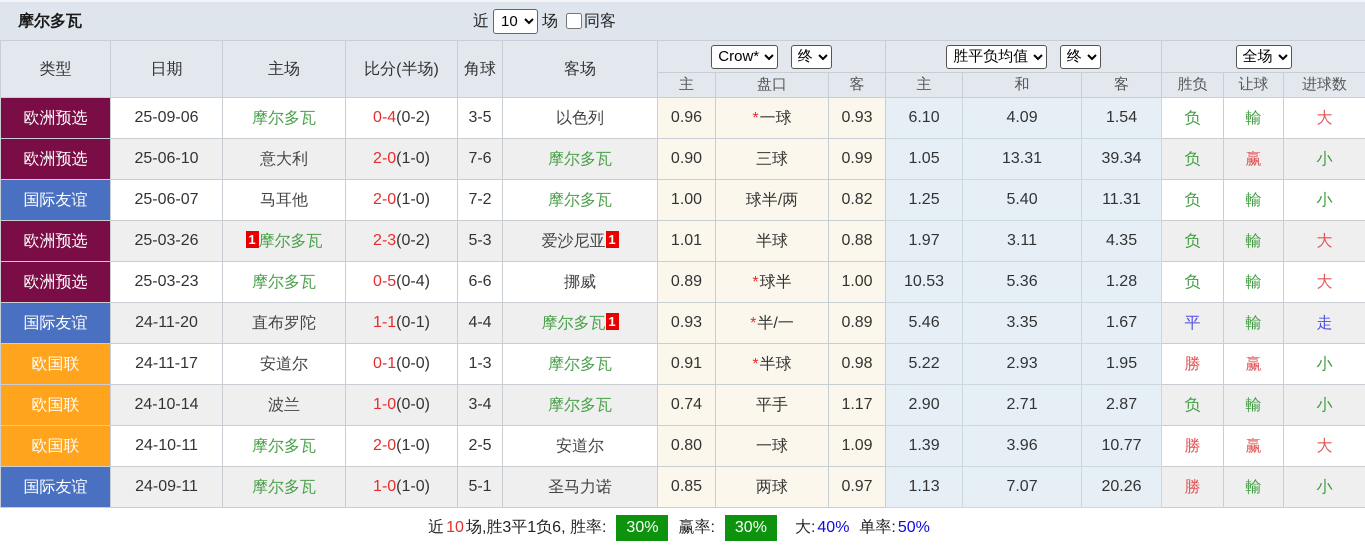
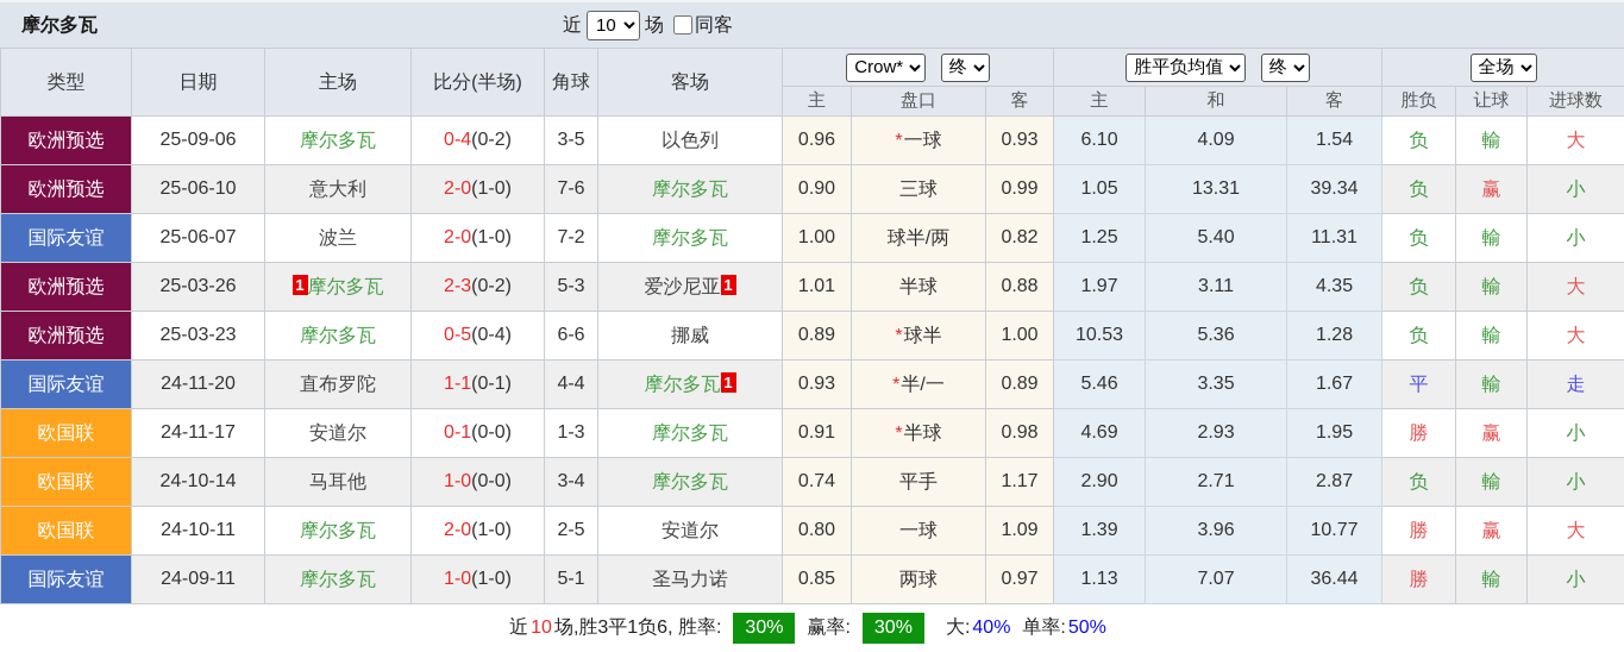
  摩尔多瓦
  近
  10
  场
  同客
  类型	日期	主场	比分(半场)	角球	客场	Crow* 终	胜平负均值 终	全场
  主	盘口	客	主	和	客	胜负	让球	进球数
  欧洲预选	25-09-06	摩尔多瓦	0-4(0-2)	3-5	以色列	0.96	*一球	0.93	6.10	4.09	1.54	负	輸	大
  欧洲预选	25-06-10	意大利	2-0(1-0)	7-6	摩尔多瓦	0.90	三球	0.99	1.05	13.31	39.34	负	赢	小
- 国际友谊	25-06-07	马耳他	2-0(1-0)	7-2	摩尔多瓦	1.00	球半/两	0.82	1.25	5.40	11.31	负	輸	小
+ 国际友谊	25-06-07	波兰	2-0(1-0)	7-2	摩尔多瓦	1.00	球半/两	0.82	1.25	5.40	11.31	负	輸	小
  欧洲预选	25-03-26	1 摩尔多瓦	2-3(0-2)	5-3	爱沙尼亚 1	1.01	半球	0.88	1.97	3.11	4.35	负	輸	大
  欧洲预选	25-03-23	摩尔多瓦	0-5(0-4)	6-6	挪威	0.89	*球半	1.00	10.53	5.36	1.28	负	輸	大
  国际友谊	24-11-20	直布罗陀	1-1(0-1)	4-4	摩尔多瓦 1	0.93	*半/一	0.89	5.46	3.35	1.67	平	輸	走
- 欧国联	24-11-17	安道尔	0-1(0-0)	1-3	摩尔多瓦	0.91	*半球	0.98	5.22	2.93	1.95	勝	赢	小
+ 欧国联	24-11-17	安道尔	0-1(0-0)	1-3	摩尔多瓦	0.91	*半球	0.98	4.69	2.93	1.95	勝	赢	小
- 欧国联	24-10-14	波兰	1-0(0-0)	3-4	摩尔多瓦	0.74	平手	1.17	2.90	2.71	2.87	负	輸	小
+ 欧国联	24-10-14	马耳他	1-0(0-0)	3-4	摩尔多瓦	0.74	平手	1.17	2.90	2.71	2.87	负	輸	小
  欧国联	24-10-11	摩尔多瓦	2-0(1-0)	2-5	安道尔	0.80	一球	1.09	1.39	3.96	10.77	勝	赢	大
- 国际友谊	24-09-11	摩尔多瓦	1-0(1-0)	5-1	圣马力诺	0.85	两球	0.97	1.13	7.07	20.26	勝	輸	小
+ 国际友谊	24-09-11	摩尔多瓦	1-0(1-0)	5-1	圣马力诺	0.85	两球	0.97	1.13	7.07	36.44	勝	輸	小
  近10场,胜3平1负6, 胜率: 30% 赢率: 30% 大:40% 单率:50%
